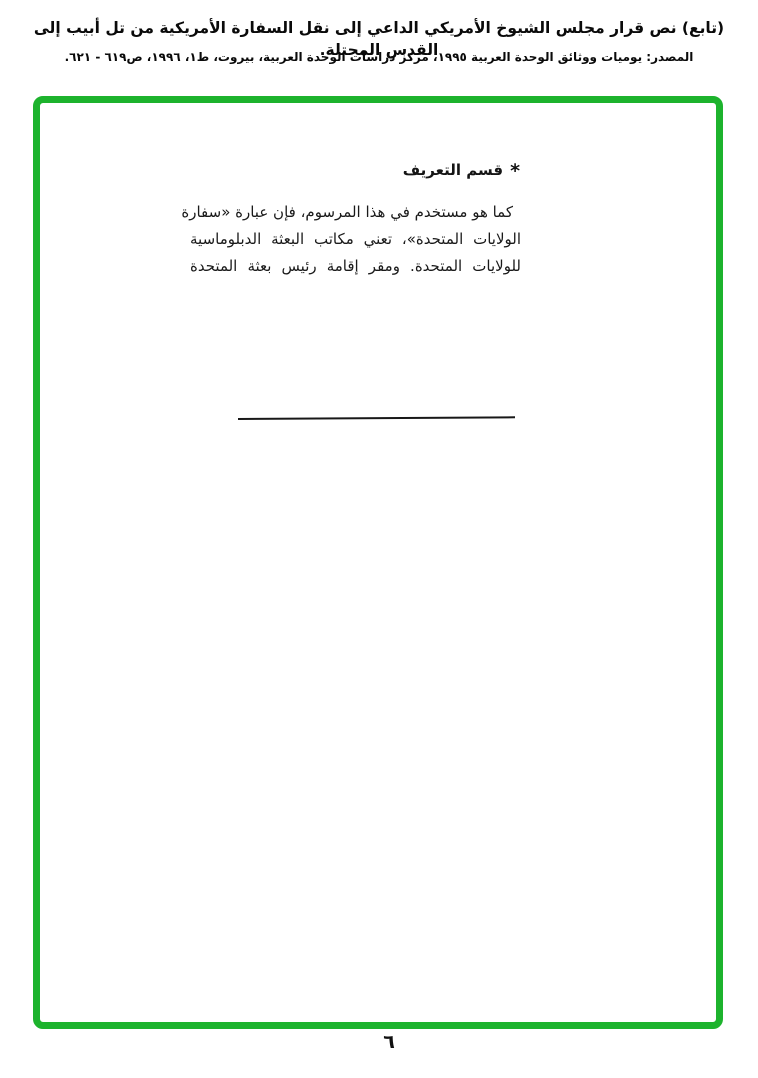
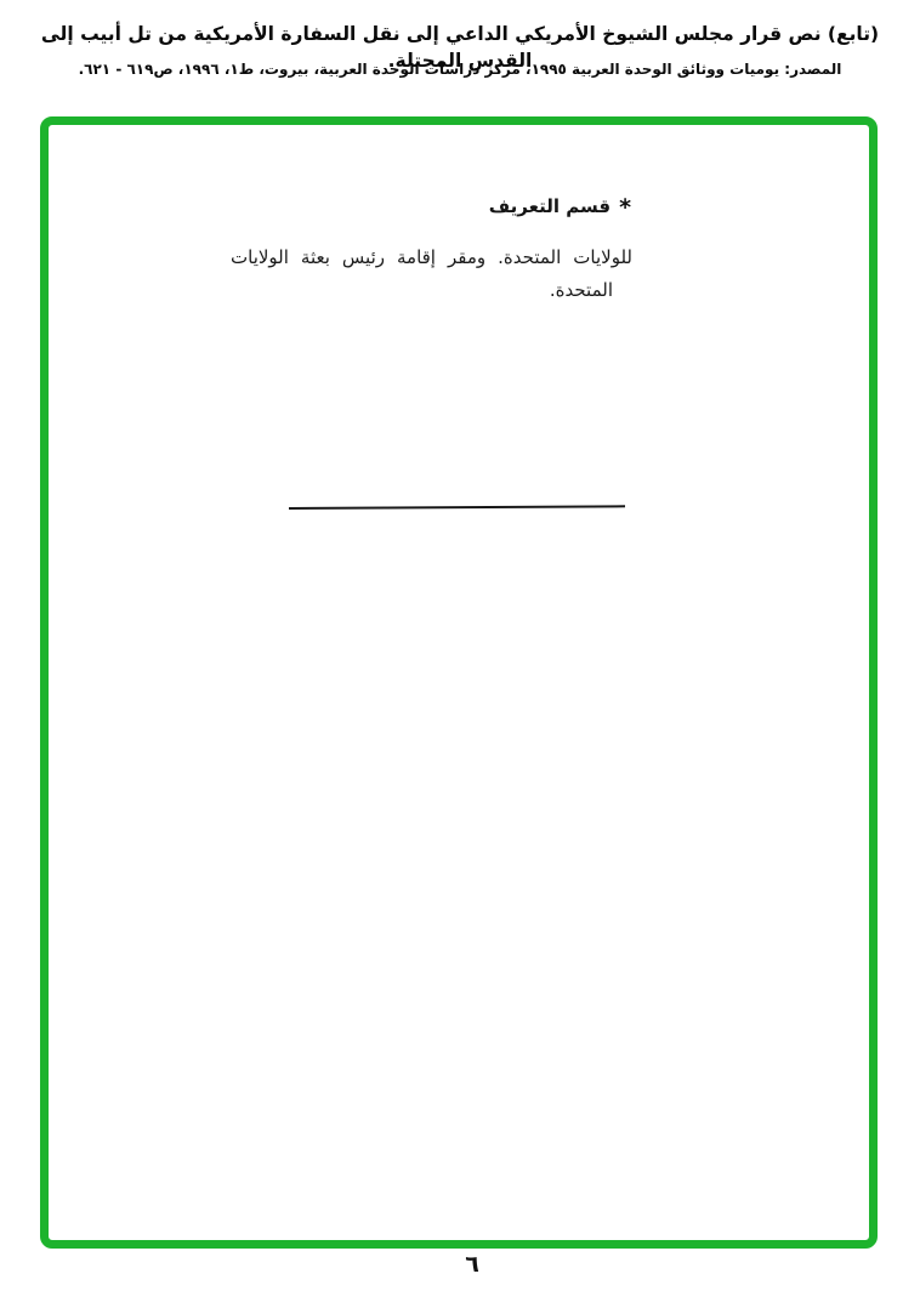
  (تابع) نص قرار مجلس الشيوخ الأمريكي الداعي إلى نقل السفارة الأمريكية من تل أبيب إلى القدس المحتلة.
  المصدر: يوميات ووثائق الوحدة العربية ١٩٩٥، مركز دراسات الوحدة العربية، بيروت، ط١، ١٩٩٦، ص٦١٩ - ٦٢١.
  *قسم التعريف
- كما هو مستخدم في هذا المرسوم، فإن عبارة «سفارة
- الولايات المتحدة»، تعني مكاتب البعثة الدبلوماسية
- للولايات المتحدة. ومقر إقامة رئيس بعثة المتحدة
+ للولايات المتحدة. ومقر إقامة رئيس بعثة الولايات
+ المتحدة.
  ٦
